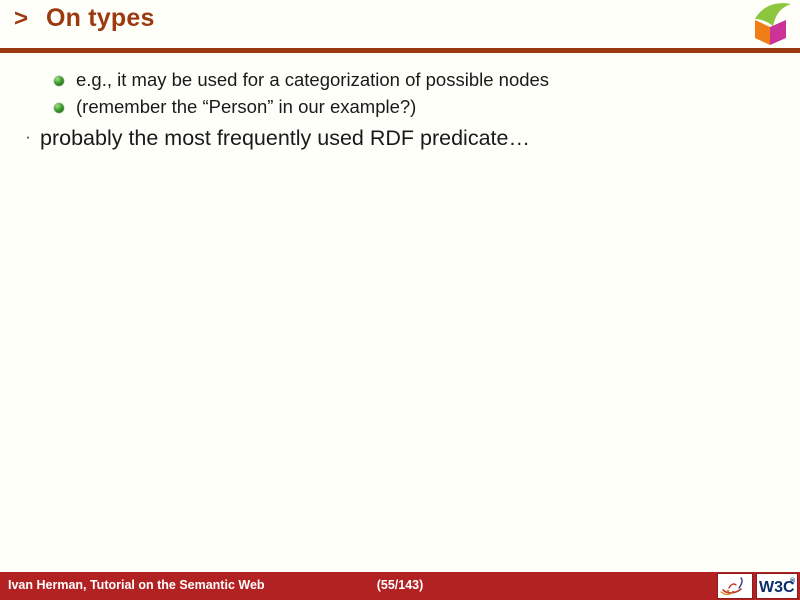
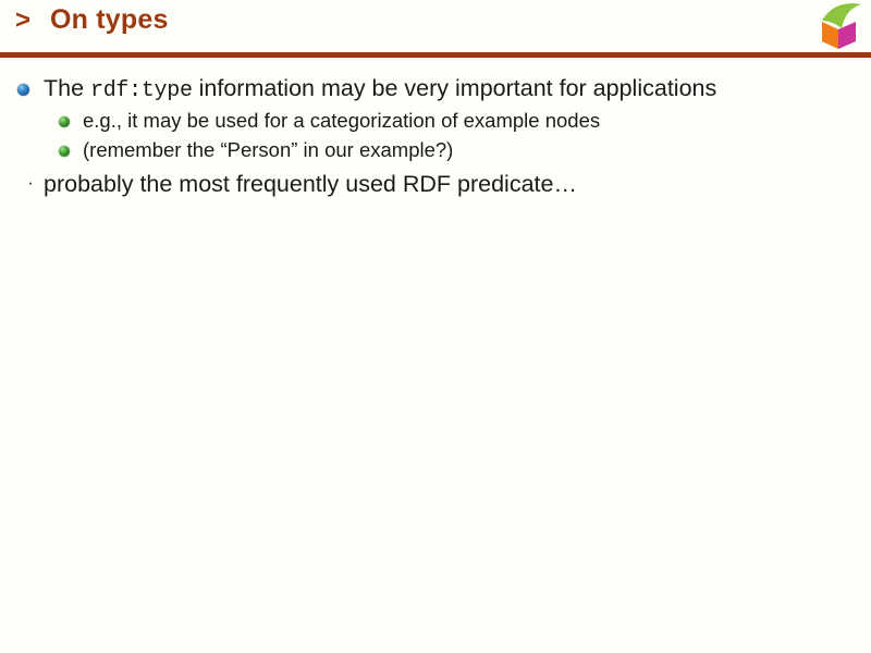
  >
  On types
+ The rdf:type information may be very important for applications
- e.g., it may be used for a categorization of possible nodes
+ e.g., it may be used for a categorization of example nodes
  (remember the “Person” in our example?)
  ·
  probably the most frequently used RDF predicate…
- Ivan Herman, Tutorial on the Semantic Web
- (55/143)
- W3C
